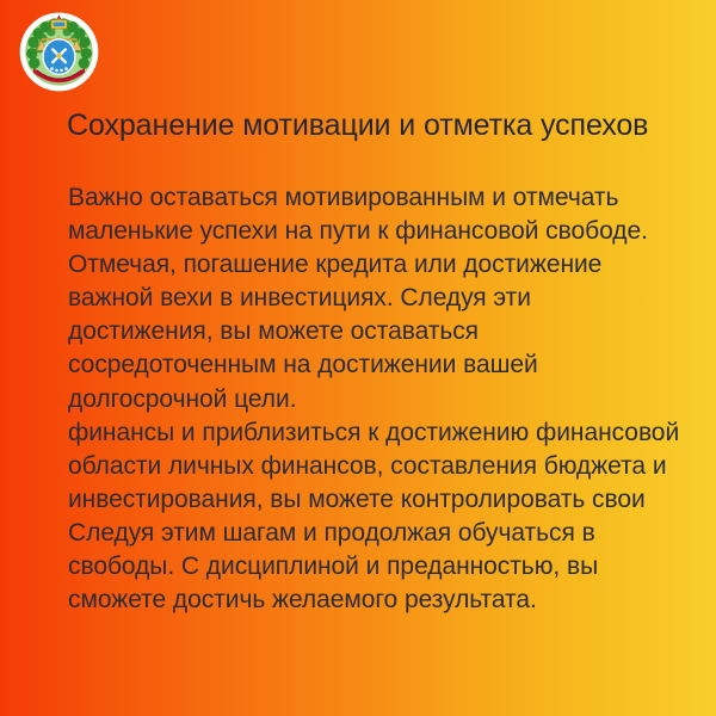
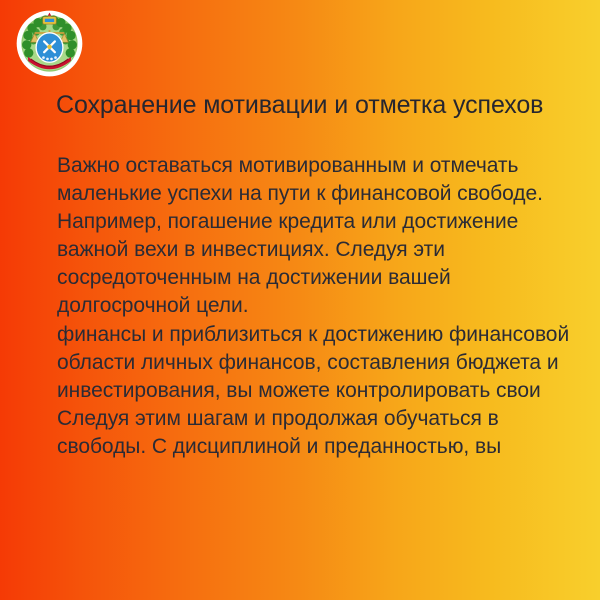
  Сохранение мотивации и отметка успехов
  Важно оставаться мотивированным и отмечать
  маленькие успехи на пути к финансовой свободе.
- Отмечая, погашение кредита или достижение
+ Например, погашение кредита или достижение
  важной вехи в инвестициях. Следуя эти
- достижения, вы можете оставаться
  сосредоточенным на достижении вашей
  долгосрочной цели.
  финансы и приблизиться к достижению финансовой
  области личных финансов, составления бюджета и
  инвестирования, вы можете контролировать свои
  Следуя этим шагам и продолжая обучаться в
  свободы. С дисциплиной и преданностью, вы
- сможете достичь желаемого результата.
